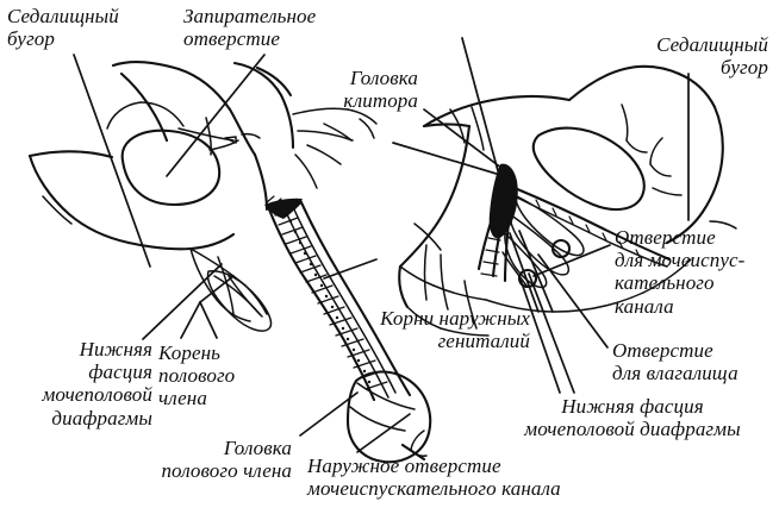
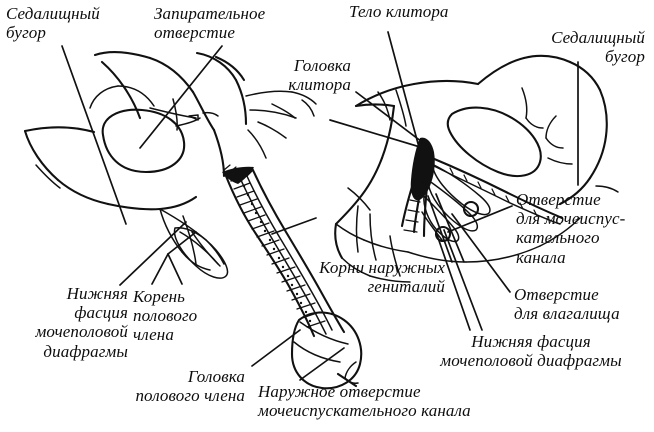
  Седалищный
  бугор
  Запирательное
  отверстие
+ Тело клитора
  Седалищный
  бугор
  Головка
  клитора
  Отверстие
  для мочеиспус-
  кательного
  канала
  Корни наружных
  гениталий
  Отверстие
  для влагалища
  Нижняя
  фасция
  мочеполовой
  диафрагмы
  Корень
  полового
  члена
  Головка
  полового члена
  Нижняя фасция
  мочеполовой диафрагмы
  Наружное отверстие
  мочеиспускательного канала
